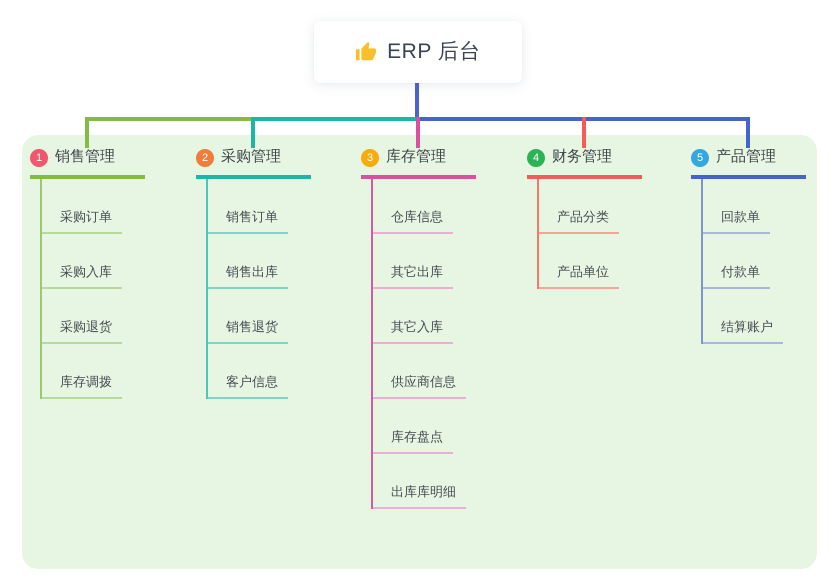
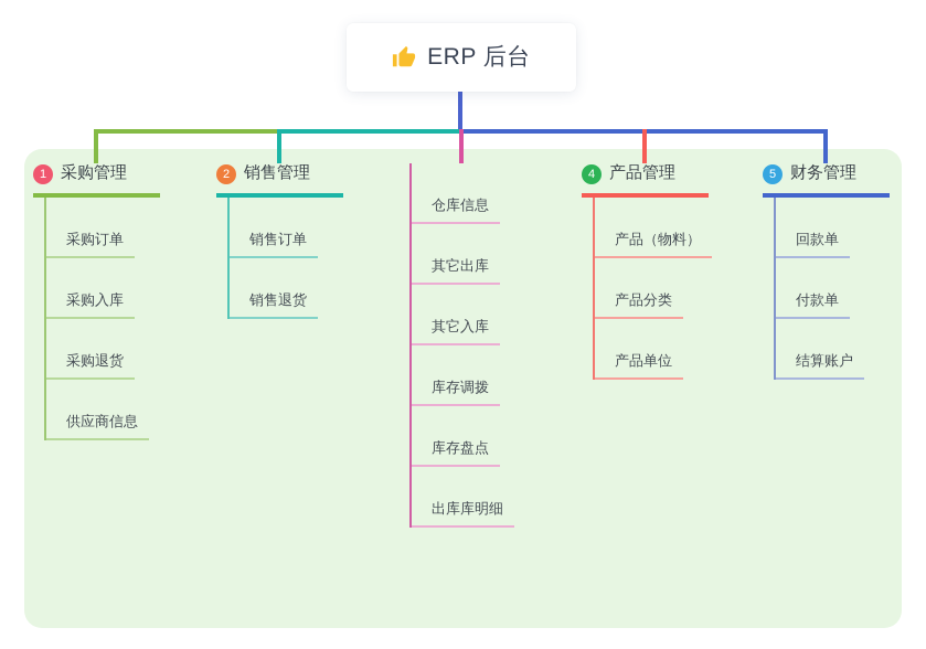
  ERP 后台
  1
- 销售管理
+ 采购管理
  采购订单
  采购入库
  采购退货
- 库存调拨
+ 供应商信息
  2
- 采购管理
+ 销售管理
  销售订单
- 销售出库
  销售退货
- 客户信息
- 3
- 库存管理
  仓库信息
  其它出库
  其它入库
- 供应商信息
+ 库存调拨
  库存盘点
  出库库明细
  4
- 财务管理
+ 产品管理
+ 产品（物料）
  产品分类
  产品单位
  5
- 产品管理
+ 财务管理
  回款单
  付款单
  结算账户
